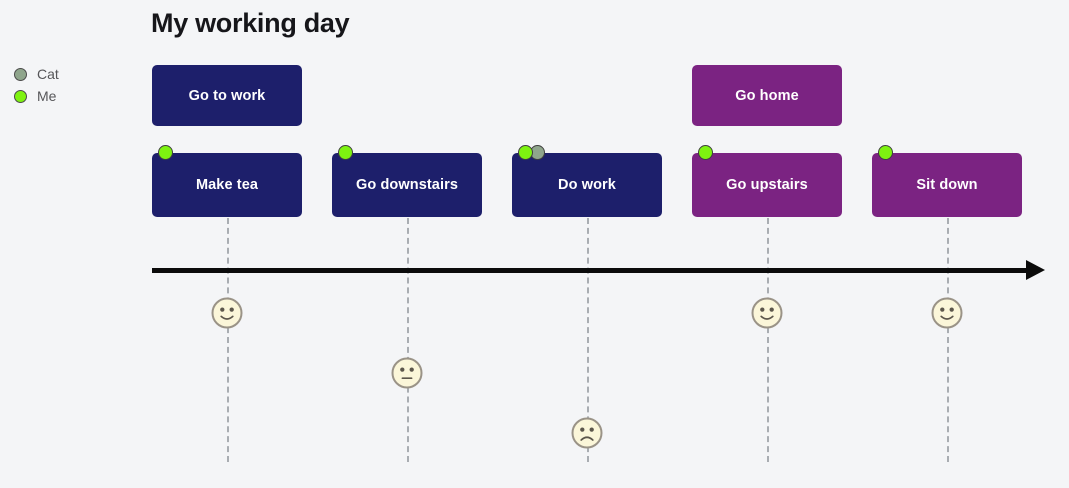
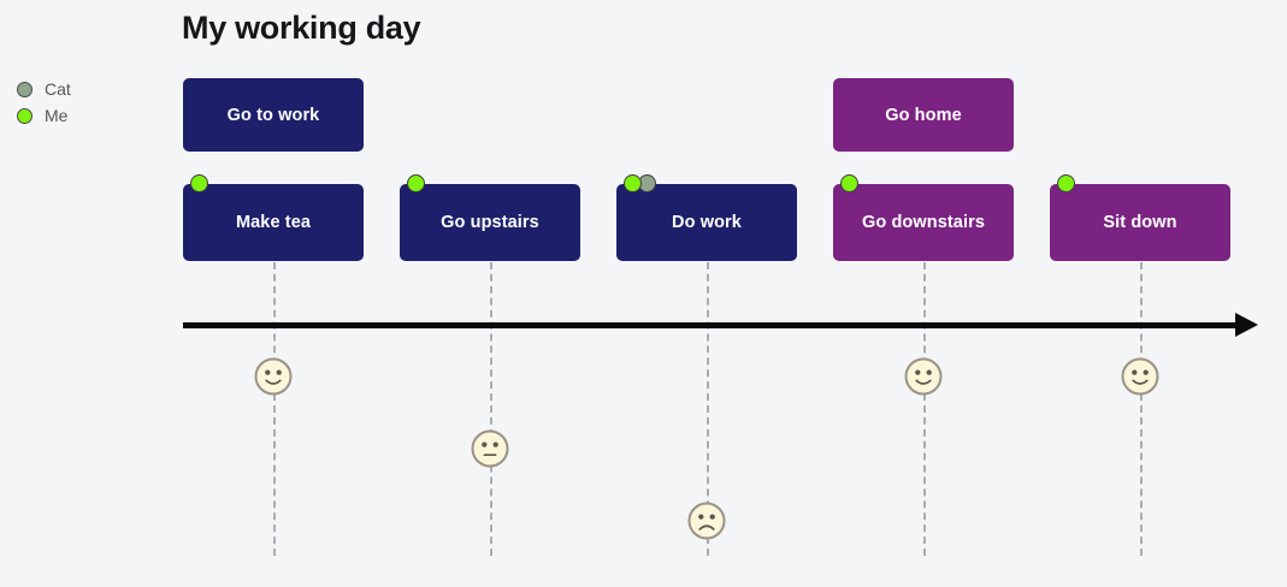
  My working day
  Cat
  Me
  Go to work
  Go home
  Make tea
- Go downstairs
+ Go upstairs
  Do work
- Go upstairs
+ Go downstairs
  Sit down
